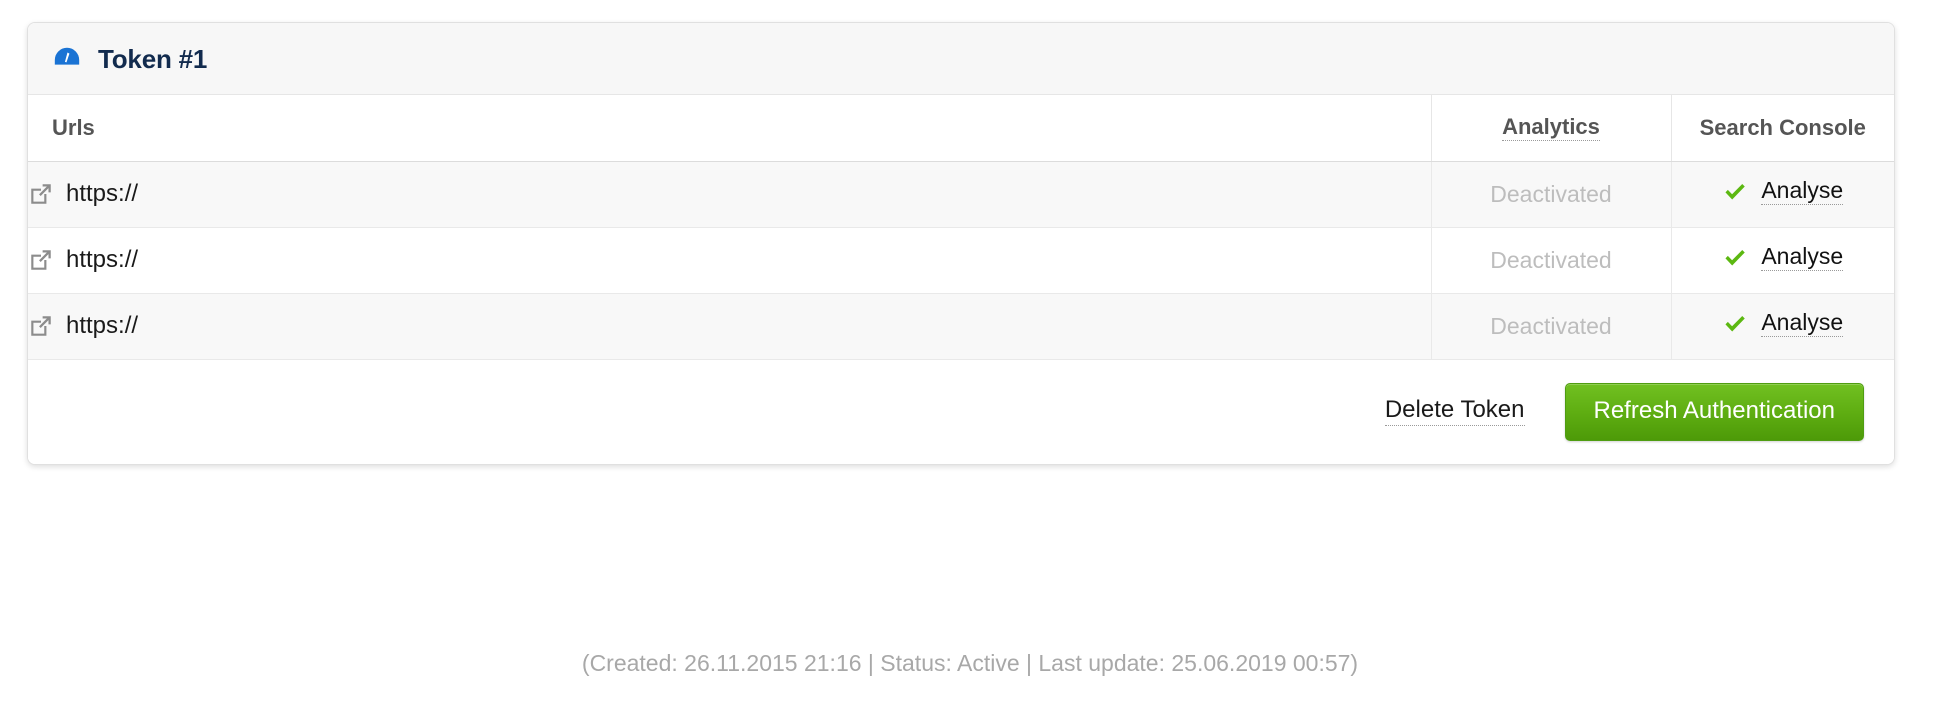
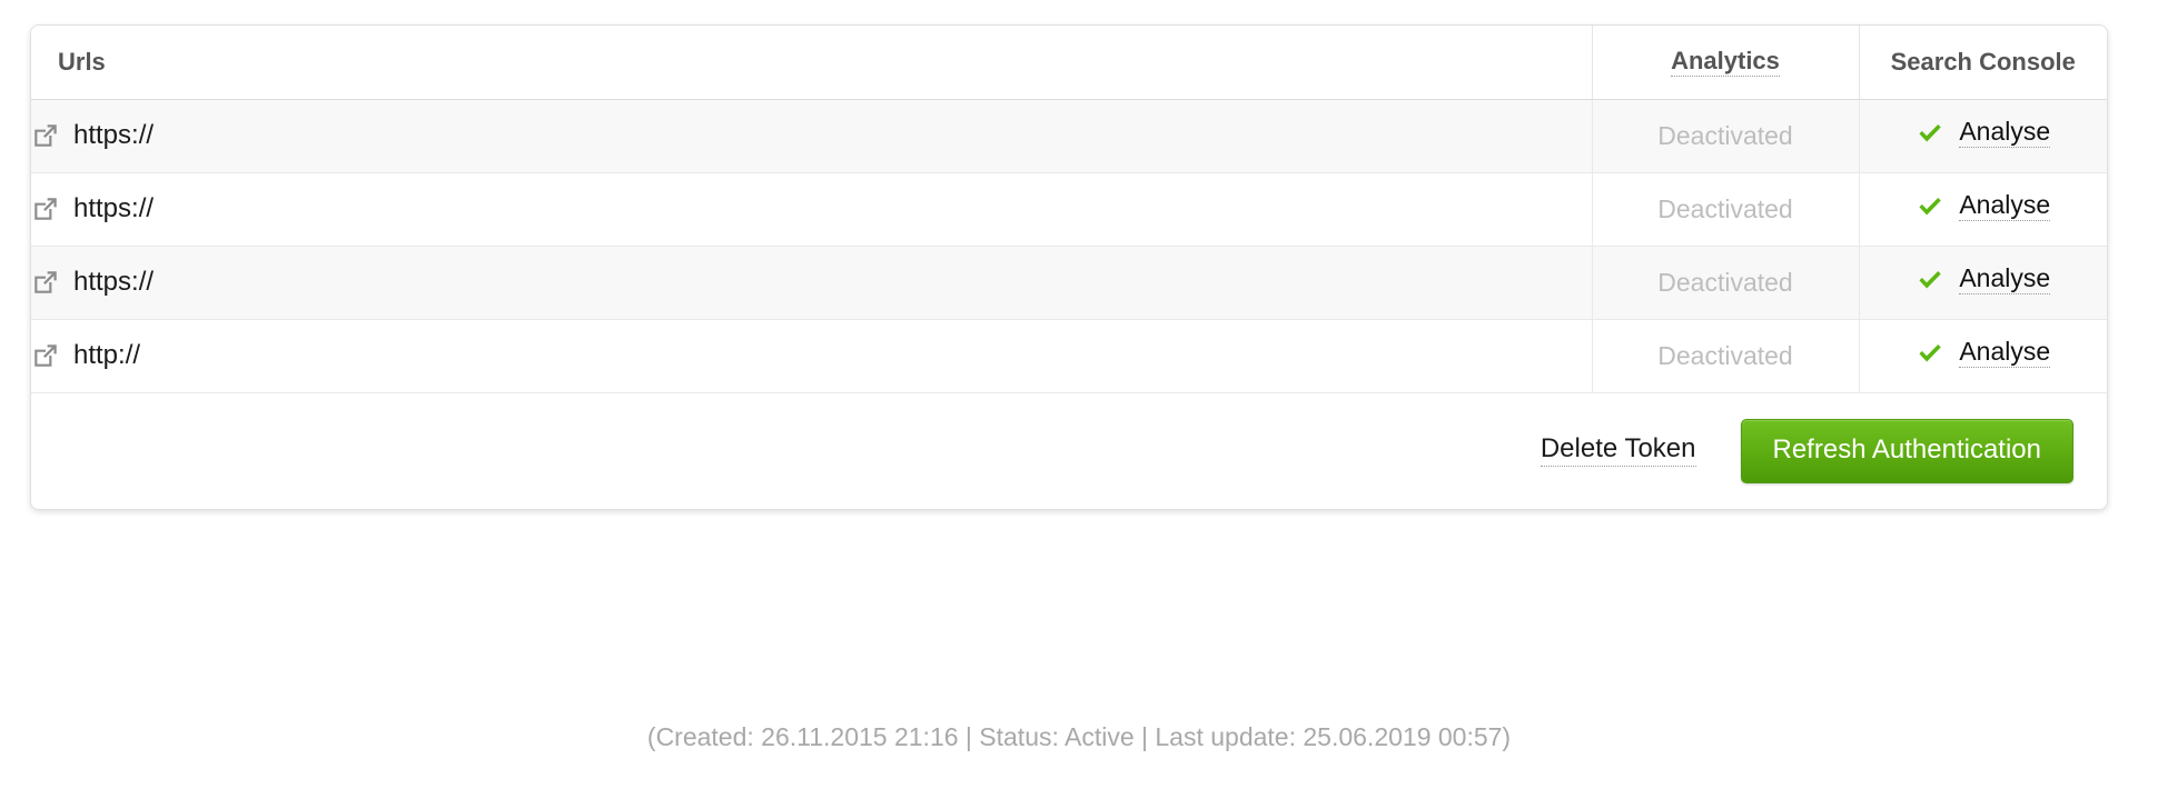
- Token #1
  Urls	Analytics	Search Console
  https://	Deactivated	Analyse
  https://	Deactivated	Analyse
  https://	Deactivated	Analyse
+ http://	Deactivated	Analyse
  Delete Token
  Refresh Authentication
  (Created: 26.11.2015 21:16 | Status: Active | Last update: 25.06.2019 00:57)
